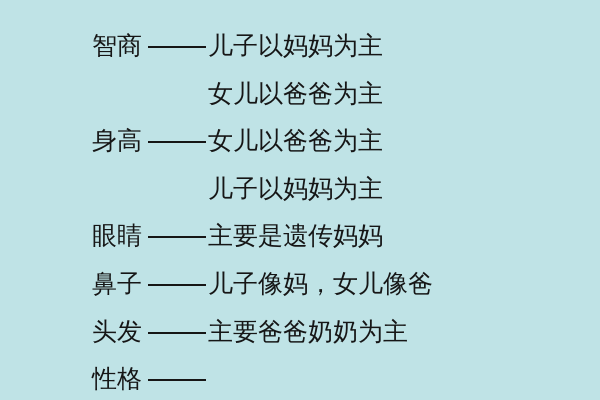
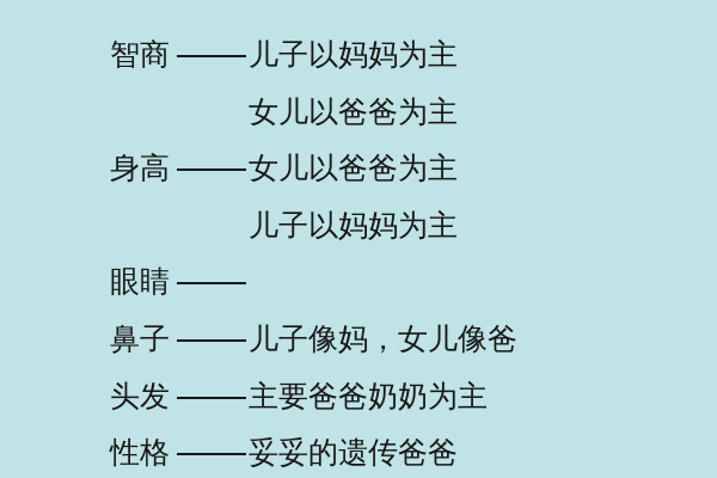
  智商
  儿子以妈妈为主
  女儿以爸爸为主
  身高
  女儿以爸爸为主
  儿子以妈妈为主
  眼睛
- 主要是遗传妈妈
  鼻子
  儿子像妈，女儿像爸
  头发
  主要爸爸奶奶为主
  性格
+ 妥妥的遗传爸爸
